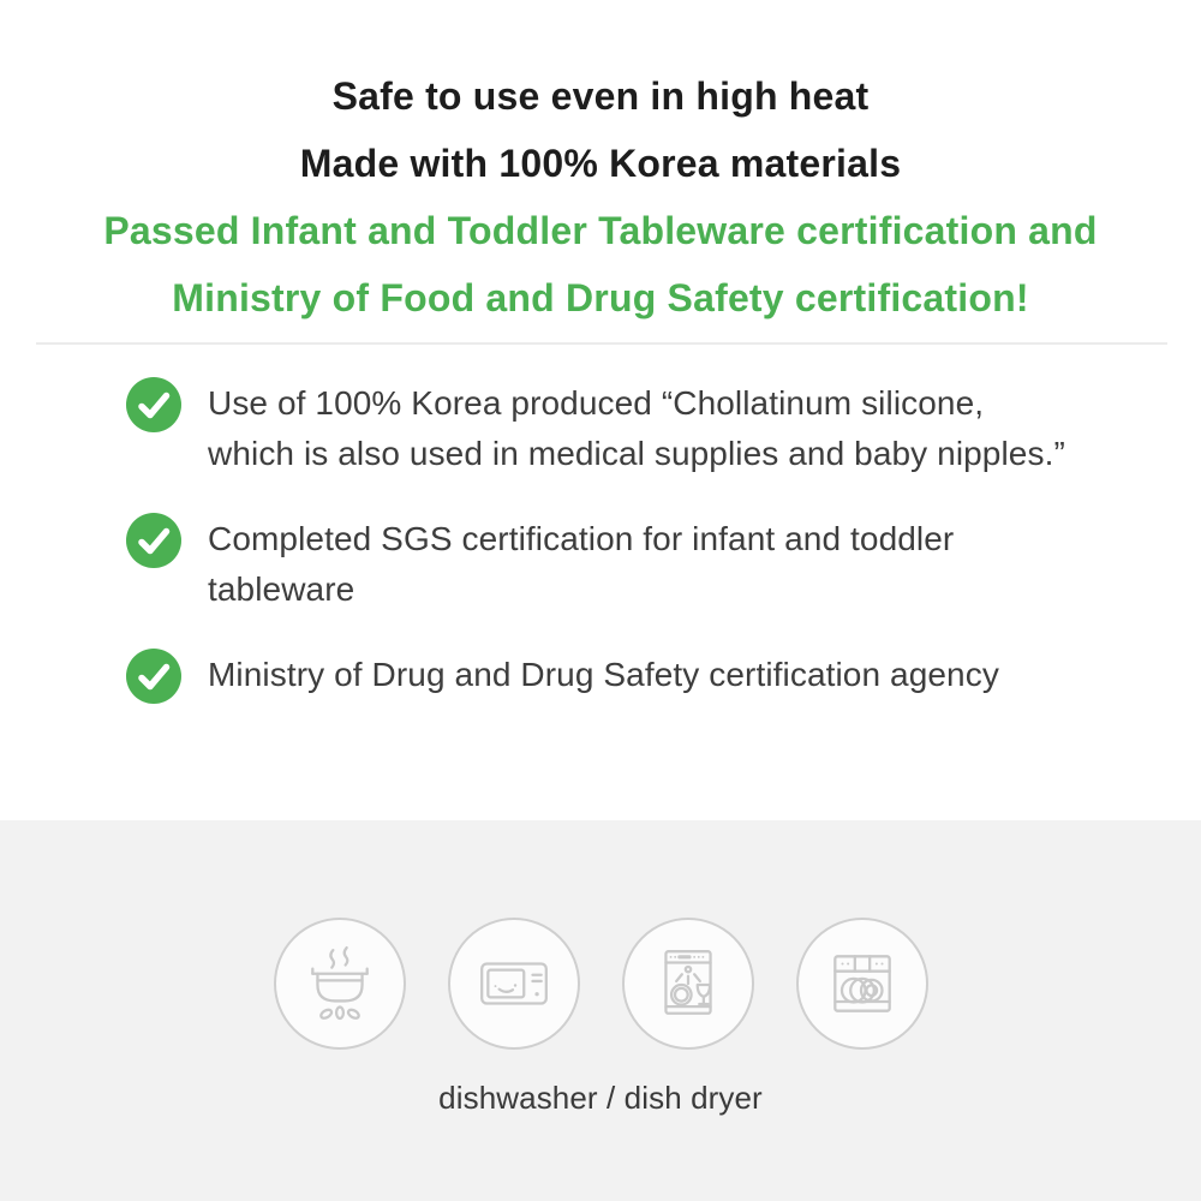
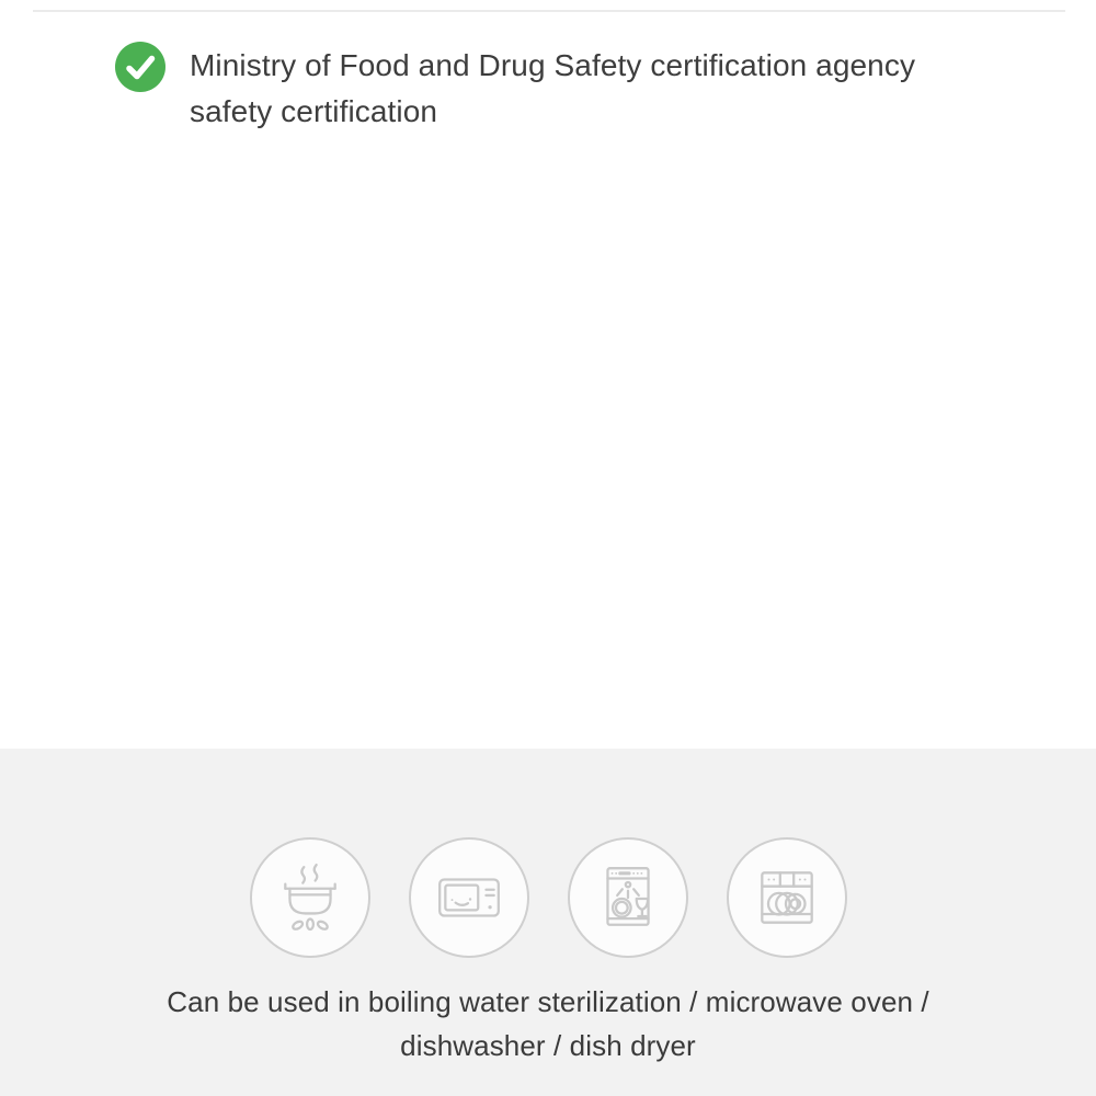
- Safe to use even in high heat
- Made with 100% Korea materials
- Passed Infant and Toddler Tableware certification and
- Ministry of Food and Drug Safety certification!
- Use of 100% Korea produced “Chollatinum silicone,
- which is also used in medical supplies and baby nipples.”
- Completed SGS certification for infant and toddler
- tableware
- Ministry of Drug and Drug Safety certification agency
+ Ministry of Food and Drug Safety certification agency
+ safety certification
+ Can be used in boiling water sterilization / microwave oven /
  dishwasher / dish dryer
